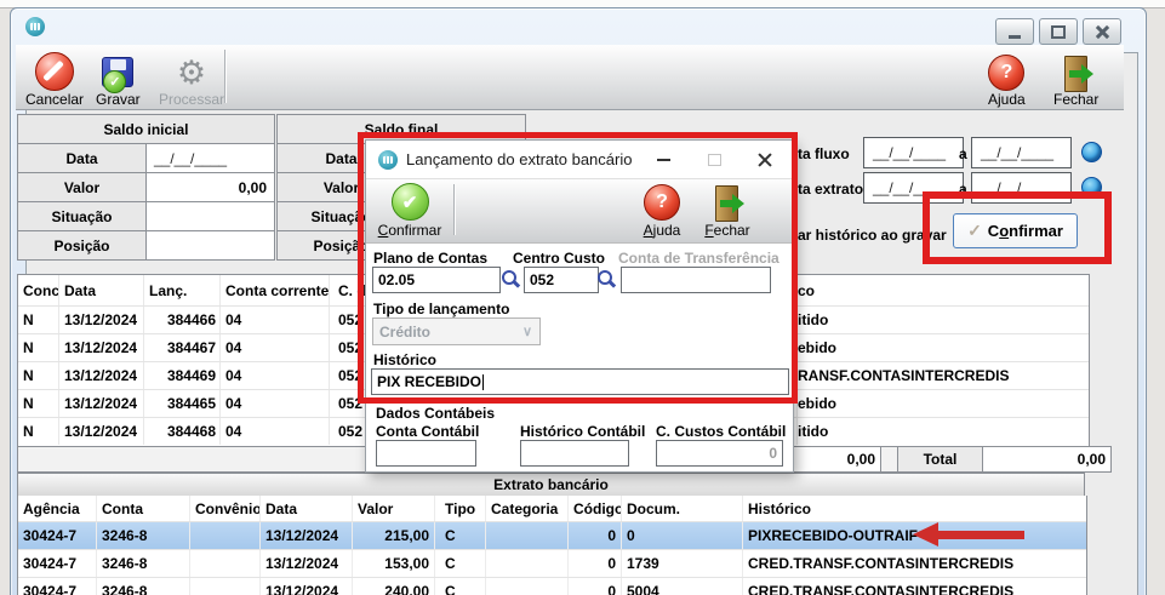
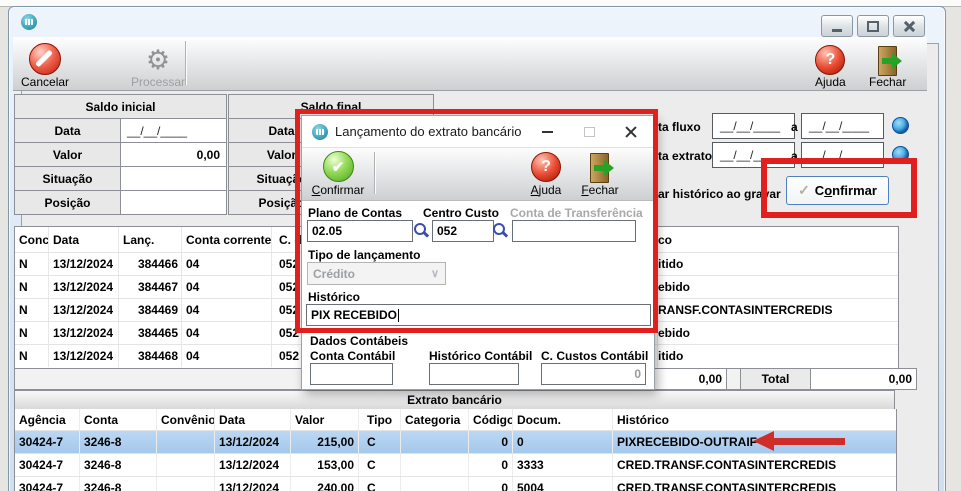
  Cancelar
- Gravar
  Processar
  Ajuda
  Fechar
  Saldo inicial
  Data
  __/__/____
  Valor
  0,00
  Situação
  Posição
  Saldo final
  Data
  Valor
  Situaçã
  Posiçã
  ta fluxo
  __/__/____
  a
  __/__/____
  ta extrato
  __/__/____
  a
  __/__/____
  ar histórico ao gravar
  Confirmar
  Conc
  Data
  Lanç.
  Conta corrente
  C. d
  co
  N
  13/12/2024
  384466
  04
  052
  itido
  N
  13/12/2024
  384467
  04
  052
  ebido
  N
  13/12/2024
  384469
  04
  052
  RANSF.CONTASINTERCREDIS
  N
  13/12/2024
  384465
  04
  052
  ebido
  N
  13/12/2024
  384468
  04
  052
  itido
  0,00
  Total
  0,00
  Extrato bancário
  Agência
  Conta
  Convênio
  Data
  Valor
  Tipo
  Categoria
  Código
  Docum.
  Histórico
  30424-7
  3246-8
  13/12/2024
  215,00
  C
  0
  0
  PIXRECEBIDO-OUTRAIF
  30424-7
  3246-8
  13/12/2024
  153,00
  C
  0
- 1739
+ 3333
  CRED.TRANSF.CONTASINTERCREDIS
  30424-7
  3246-8
  13/12/2024
  240,00
  C
  0
  5004
  CRED.TRANSF.CONTASINTERCREDIS
  Lançamento do extrato bancário
  Confirmar
  Ajuda
  Fechar
  Plano de Contas
  Centro Custo
  Conta de Transferência
  02.05
  052
  Tipo de lançamento
  Crédito
  Histórico
  PIX RECEBIDO
  Dados Contábeis
  Conta Contábil
  Histórico Contábil
  C. Custos Contábil
  0
